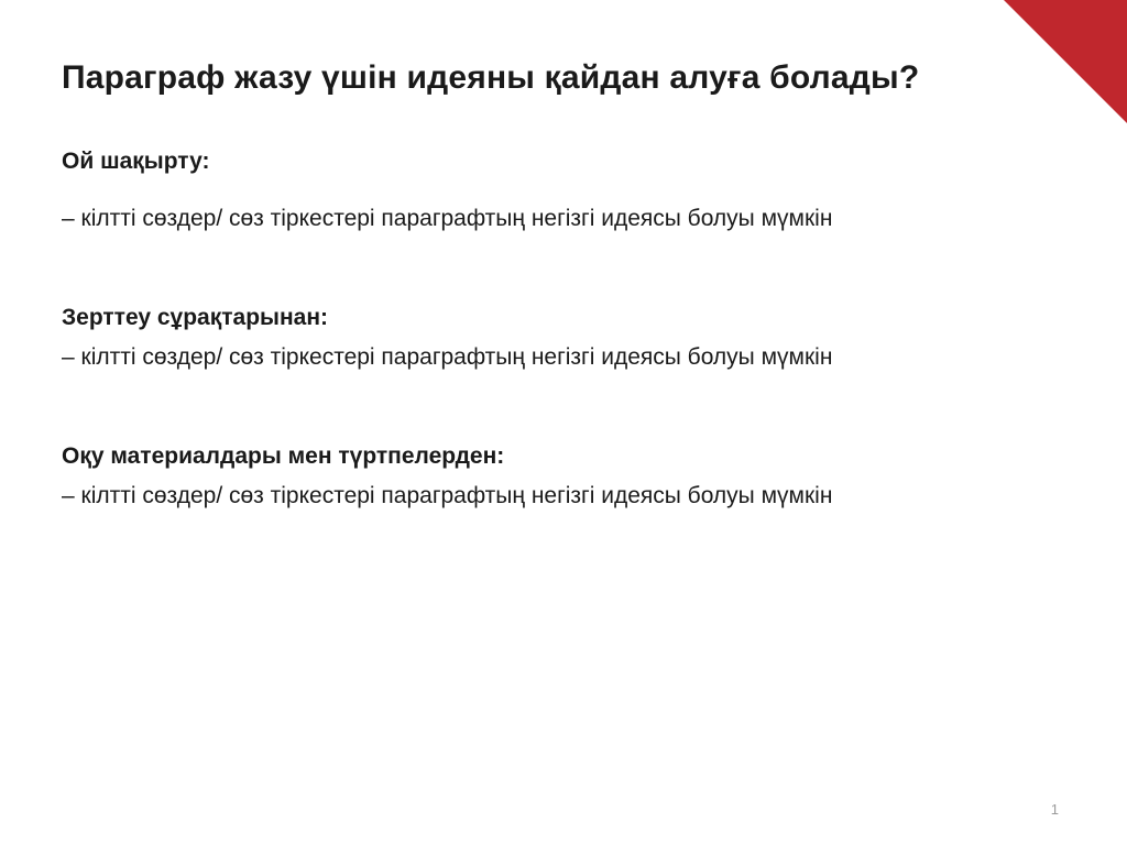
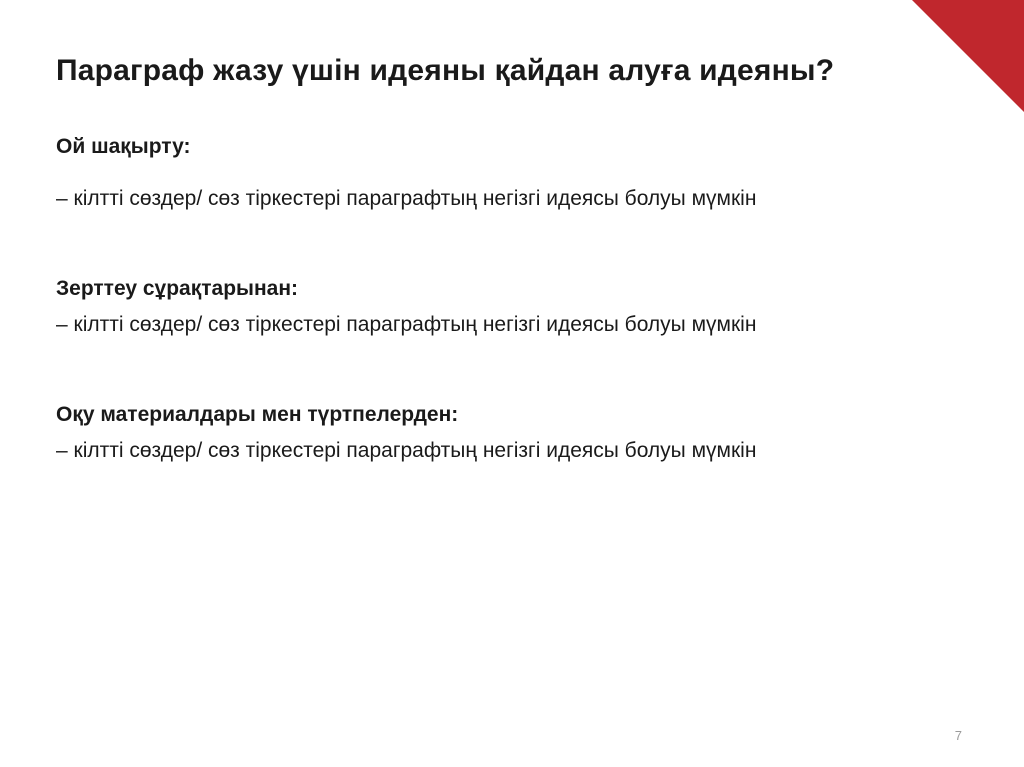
- Параграф жазу үшін идеяны қайдан алуға болады?
+ Параграф жазу үшін идеяны қайдан алуға идеяны?
  Ой шақырту:
  – кілтті сөздер/ сөз тіркестері параграфтың негізгі идеясы болуы мүмкін
  Зерттеу сұрақтарынан:
  – кілтті сөздер/ сөз тіркестері параграфтың негізгі идеясы болуы мүмкін
  Оқу материалдары мен түртпелерден:
  – кілтті сөздер/ сөз тіркестері параграфтың негізгі идеясы болуы мүмкін
- 1
+ 7
